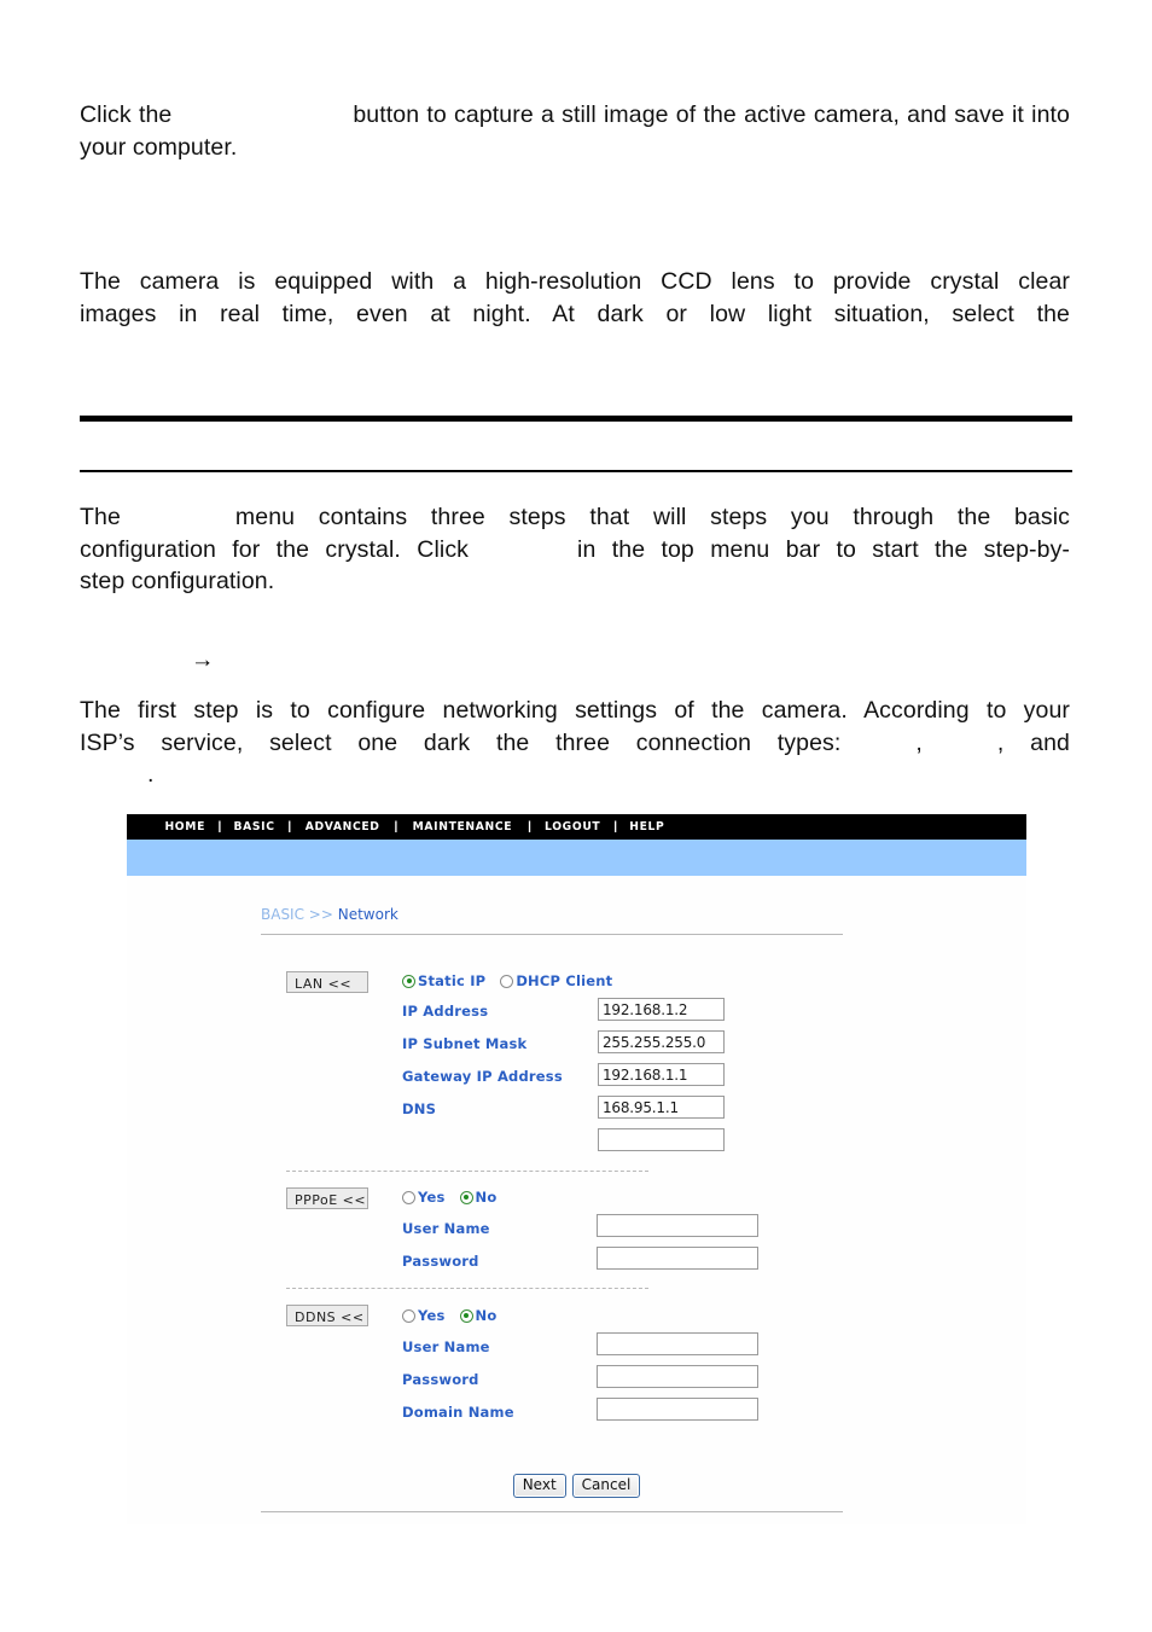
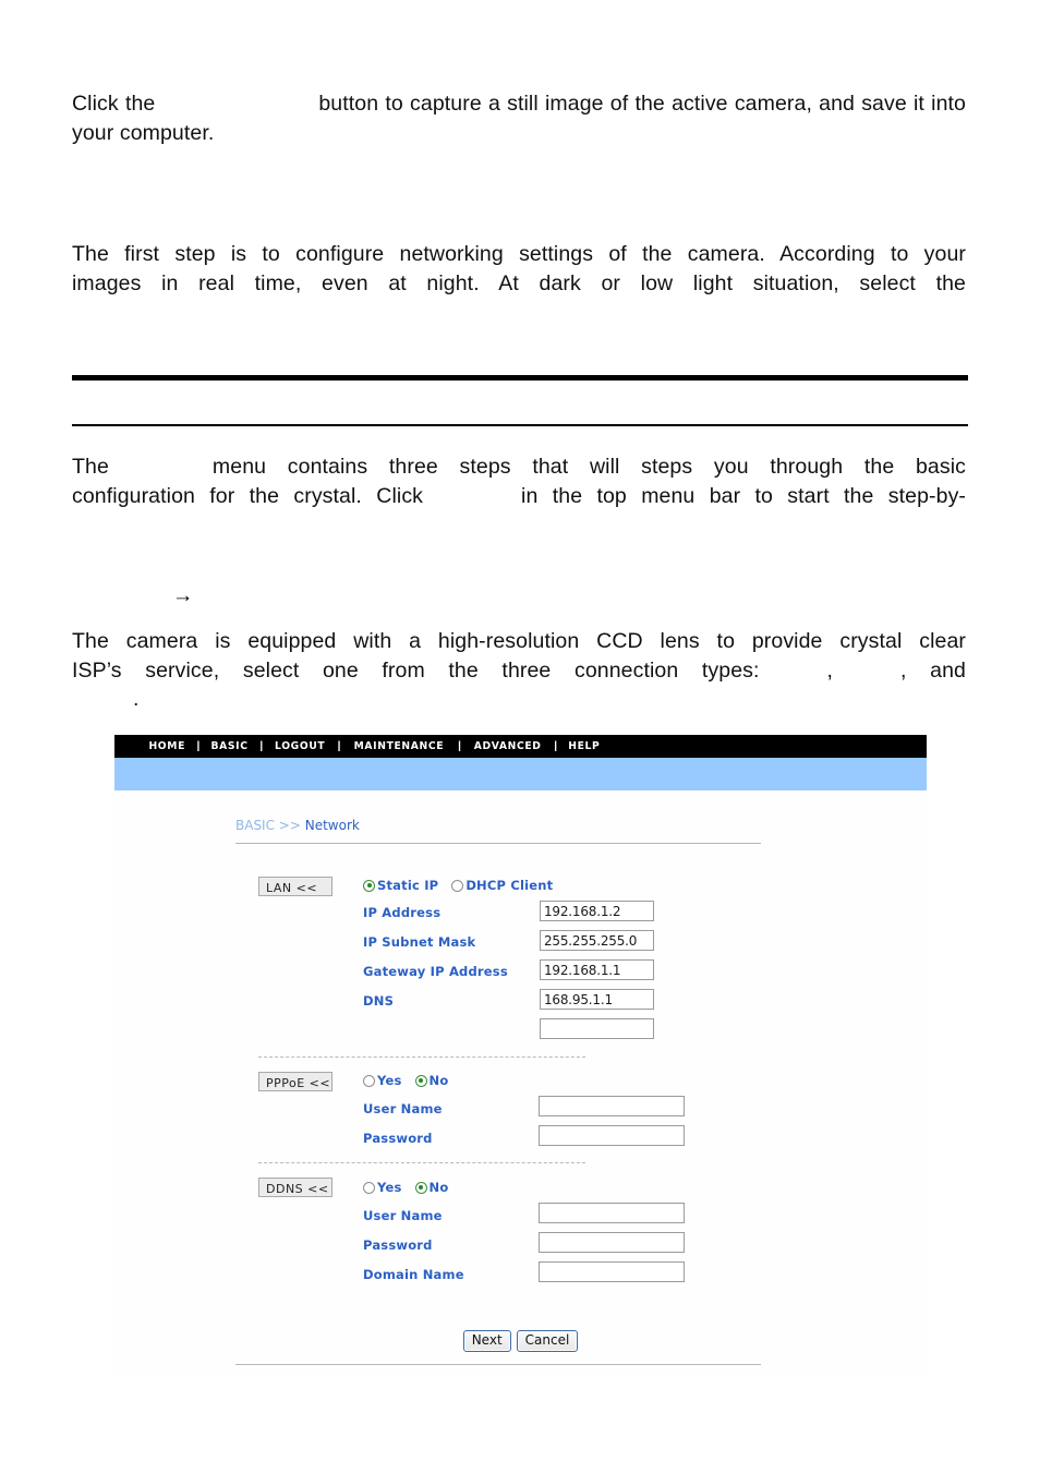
  Click the button to capture a still image of the active camera, and save it into your computer.
- The camera is equipped with a high-resolution CCD lens to provide crystal clear
+ The first step is to configure networking settings of the camera. According to your
  images in real time, even at night. At dark or low light situation, select the
  The menu contains three steps that will steps you through the basic
  configuration for the crystal. Click in the top menu bar to start the step-by-
- step configuration.
  →
- The first step is to configure networking settings of the camera. According to your
+ The camera is equipped with a high-resolution CCD lens to provide crystal clear
- ISP’s service, select one dark the three connection types: , , and
+ ISP’s service, select one from the three connection types: , , and
  .
  HOME
  |
  BASIC
  |
- ADVANCED
+ LOGOUT
  |
  MAINTENANCE
  |
- LOGOUT
+ ADVANCED
  |
  HELP
  BASIC >> Network
  LAN <<
  Static IP
  DHCP Client
  IP Address
  192.168.1.2
  IP Subnet Mask
  255.255.255.0
  Gateway IP Address
  192.168.1.1
  DNS
  168.95.1.1
  PPPoE <<
  Yes
  No
  User Name
  Password
  DDNS <<
  Yes
  No
  User Name
  Password
  Domain Name
  Next
  Cancel
